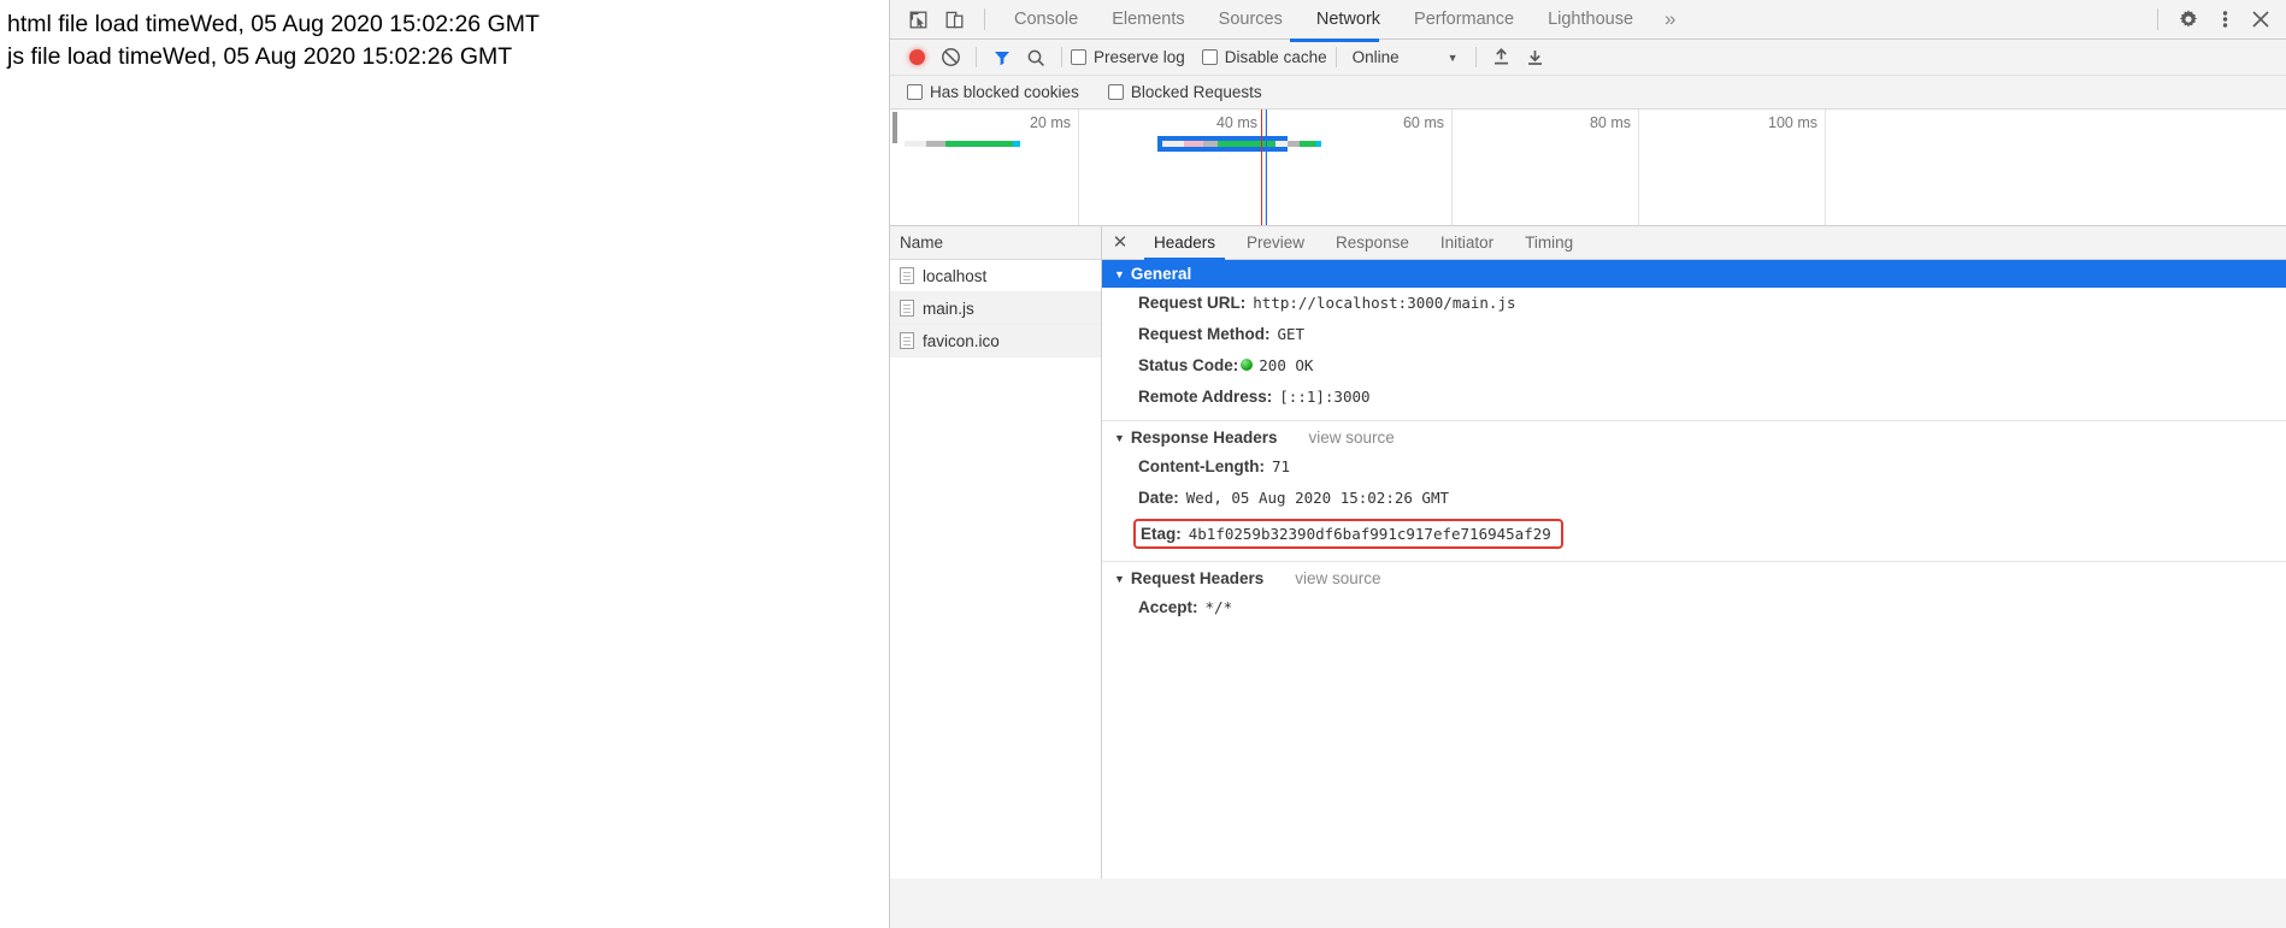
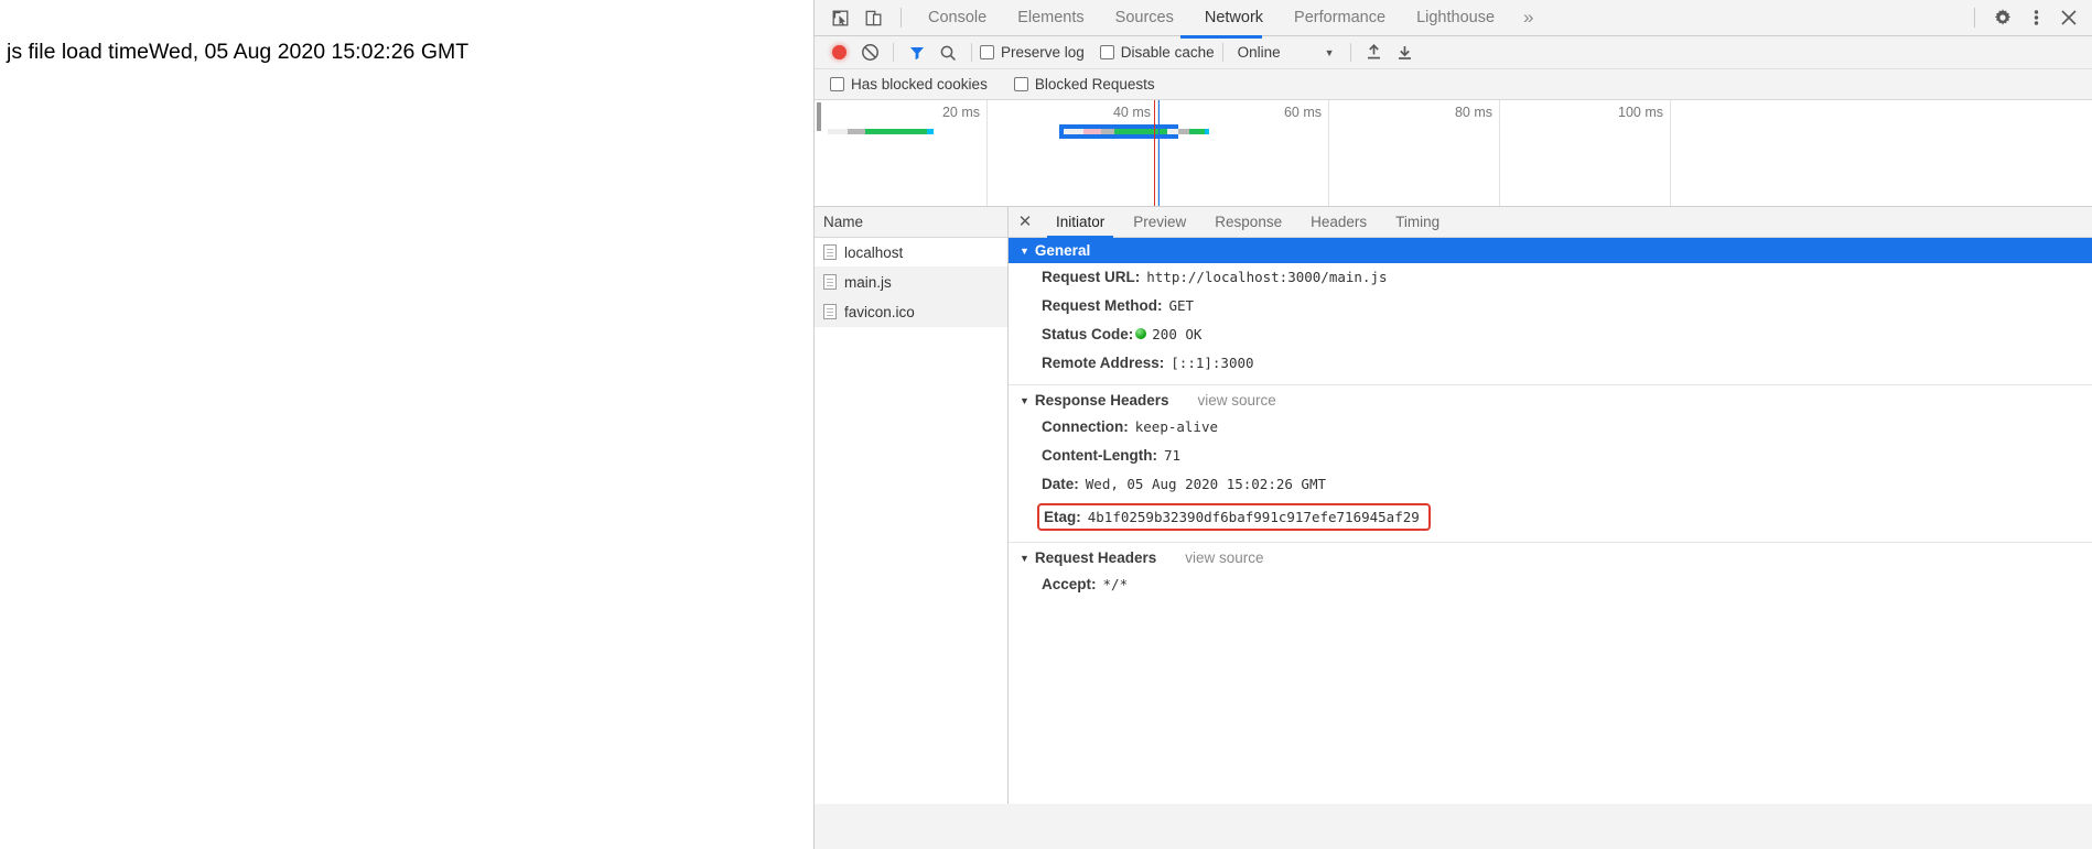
- html file load timeWed, 05 Aug 2020 15:02:26 GMT
  js file load timeWed, 05 Aug 2020 15:02:26 GMT
  Console
  Elements
  Sources
  Network
  Performance
  Lighthouse
  »
  Preserve log
  Disable cache
  Online
  ▼
  Has blocked cookies
  Blocked Requests
  20 ms
  40 ms
  60 ms
  80 ms
  100 ms
  Name
  localhost
  main.js
  favicon.ico
  ✕
- Headers
+ Initiator
  Preview
  Response
- Initiator
+ Headers
  Timing
  ▼
  General
  Request URL:
  http://localhost:3000/main.js
  Request Method:
  GET
  Status Code:
  200 OK
  Remote Address:
  [::1]:3000
  ▼
  Response Headers
  view source
+ Connection:
+ keep-alive
  Content-Length:
  71
  Date:
  Wed, 05 Aug 2020 15:02:26 GMT
  Etag:
  4b1f0259b32390df6baf991c917efe716945af29
  ▼
  Request Headers
  view source
  Accept:
  */*
